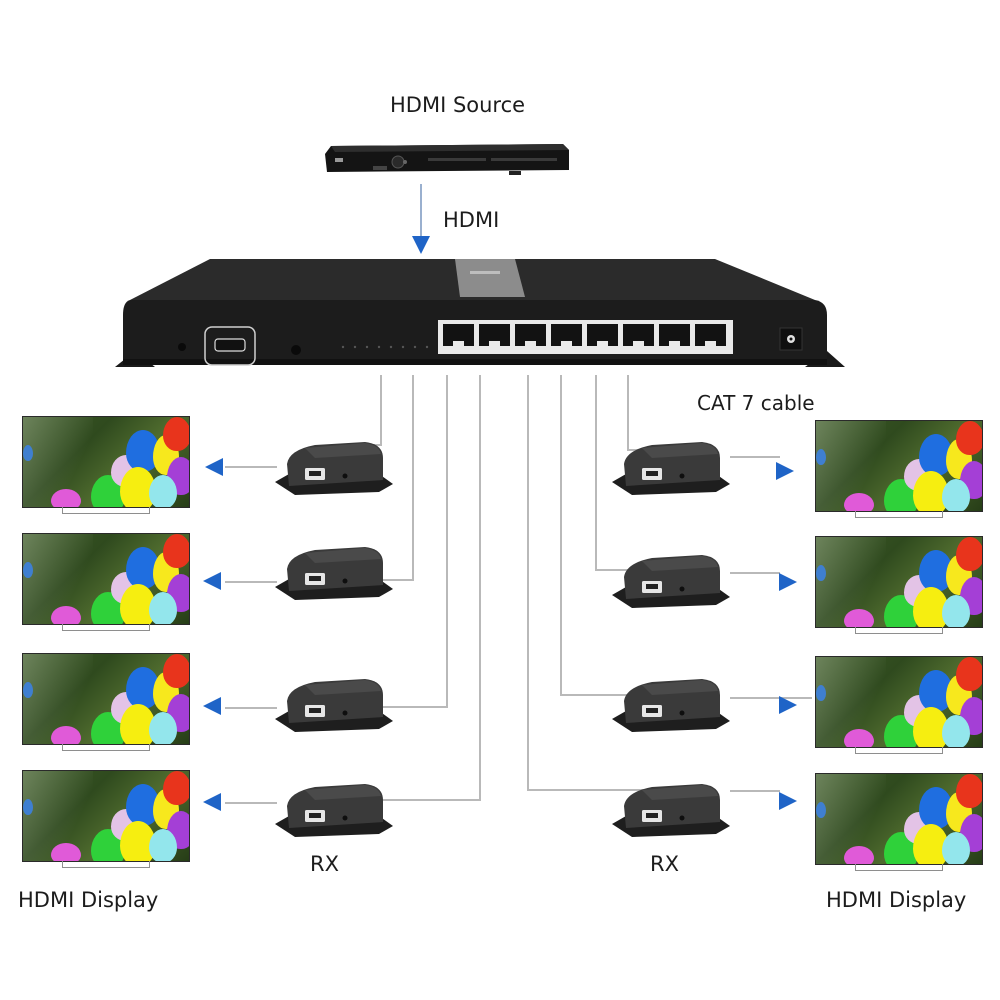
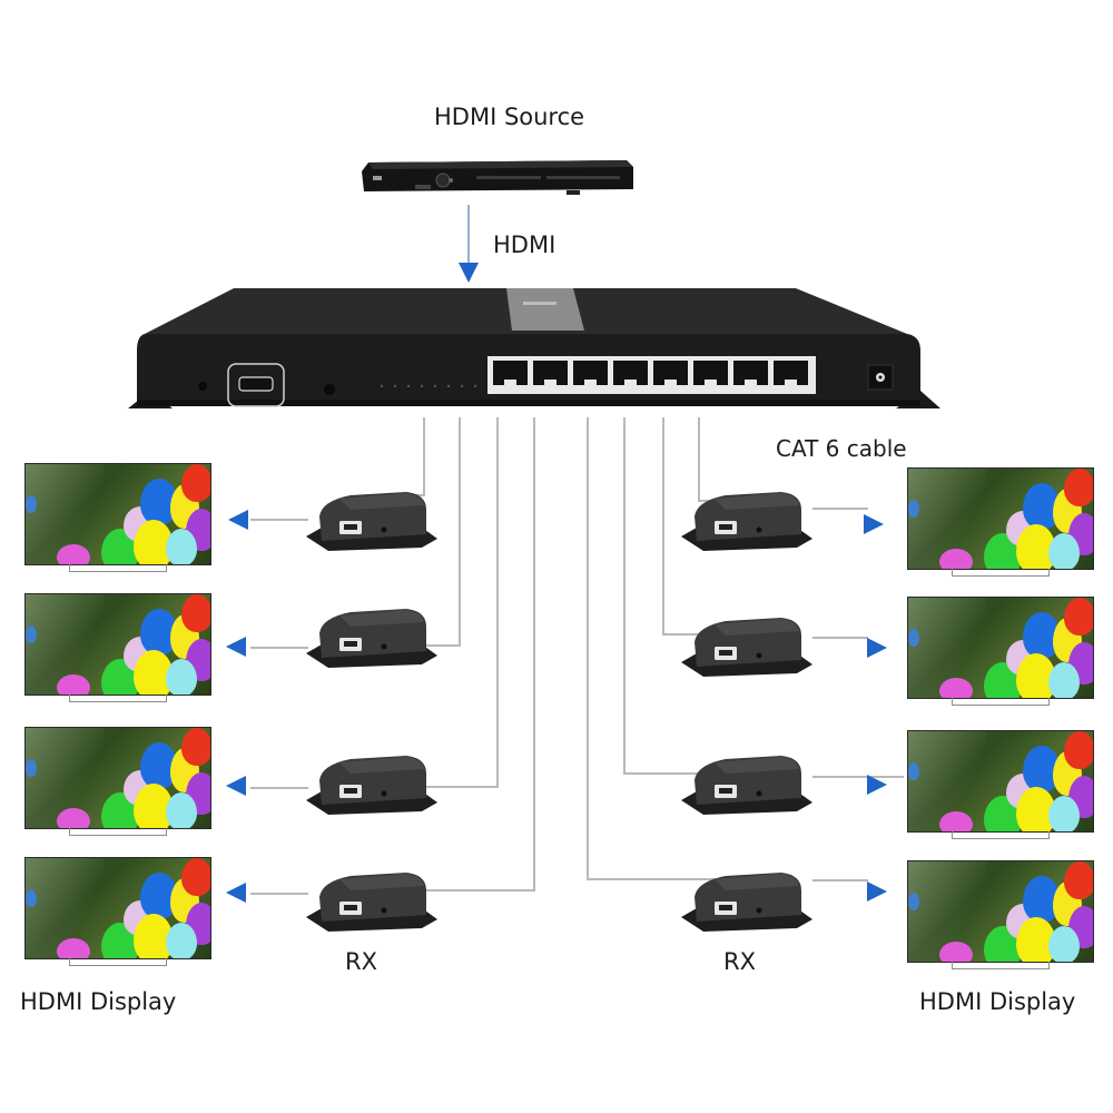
  HDMI Source
  HDMI
- CAT 7 cable
+ CAT 6 cable
  RX
  RX
  HDMI Display
  HDMI Display
